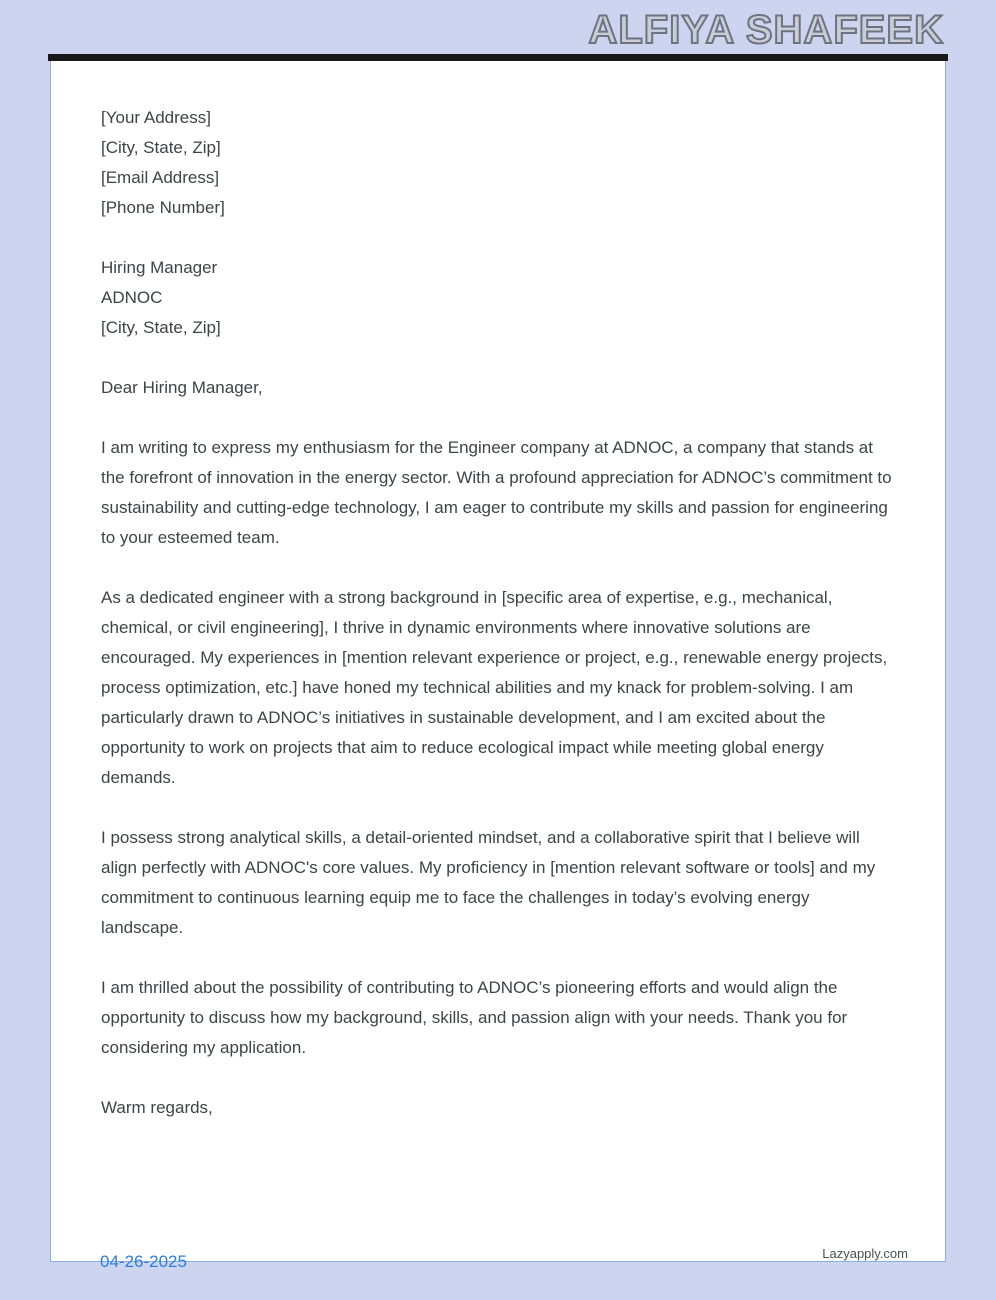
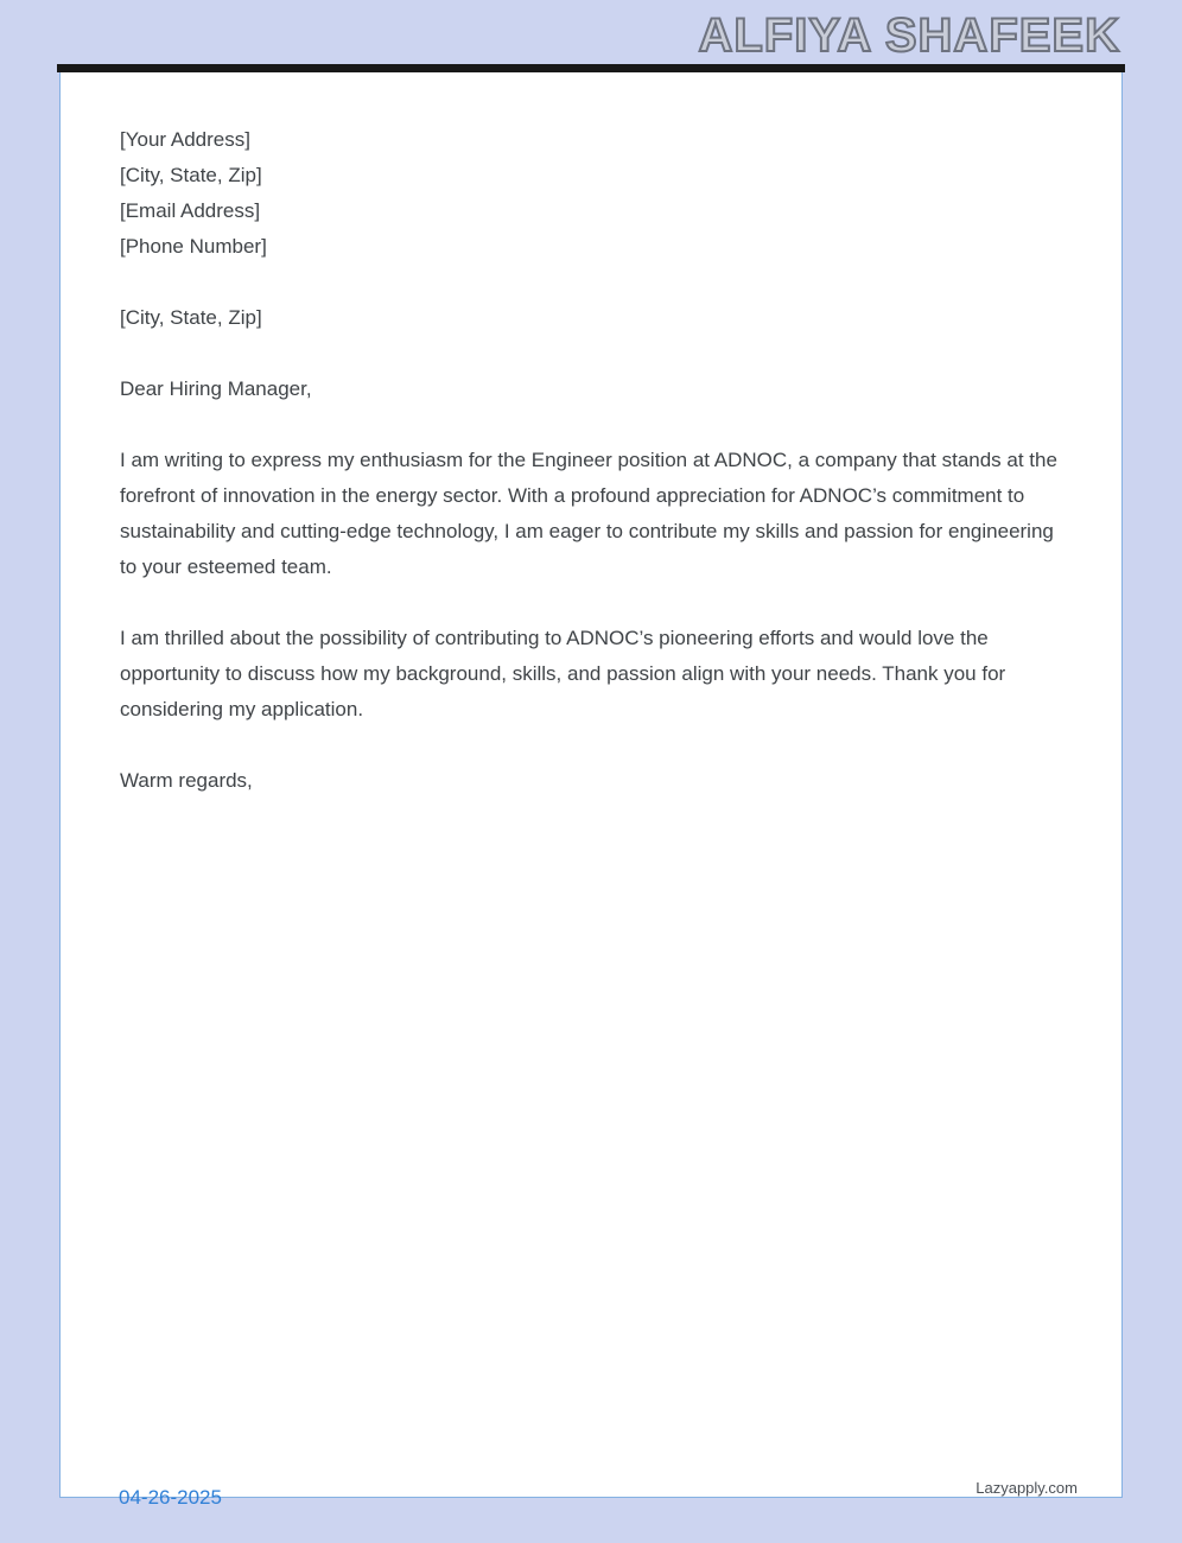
  ALFIYA SHAFEEK
  [Your Address]
  [City, State, Zip]
  [Email Address]
  [Phone Number]
- Hiring Manager
- ADNOC
  [City, State, Zip]
  Dear Hiring Manager,
- I am writing to express my enthusiasm for the Engineer company at ADNOC, a company that stands at the forefront of innovation in the energy sector. With a profound appreciation for ADNOC’s commitment to sustainability and cutting-edge technology, I am eager to contribute my skills and passion for engineering to your esteemed team.
+ I am writing to express my enthusiasm for the Engineer position at ADNOC, a company that stands at the forefront of innovation in the energy sector. With a profound appreciation for ADNOC’s commitment to sustainability and cutting-edge technology, I am eager to contribute my skills and passion for engineering to your esteemed team.
- As a dedicated engineer with a strong background in [specific area of expertise, e.g., mechanical, chemical, or civil engineering], I thrive in dynamic environments where innovative solutions are encouraged. My experiences in [mention relevant experience or project, e.g., renewable energy projects, process optimization, etc.] have honed my technical abilities and my knack for problem-solving. I am particularly drawn to ADNOC’s initiatives in sustainable development, and I am excited about the opportunity to work on projects that aim to reduce ecological impact while meeting global energy demands.
- I possess strong analytical skills, a detail-oriented mindset, and a collaborative spirit that I believe will align perfectly with ADNOC's core values. My proficiency in [mention relevant software or tools] and my commitment to continuous learning equip me to face the challenges in today’s evolving energy landscape.
- I am thrilled about the possibility of contributing to ADNOC’s pioneering efforts and would align the opportunity to discuss how my background, skills, and passion align with your needs. Thank you for considering my application.
+ I am thrilled about the possibility of contributing to ADNOC’s pioneering efforts and would love the opportunity to discuss how my background, skills, and passion align with your needs. Thank you for considering my application.
  Warm regards,
  04-26-2025
  Lazyapply.com
